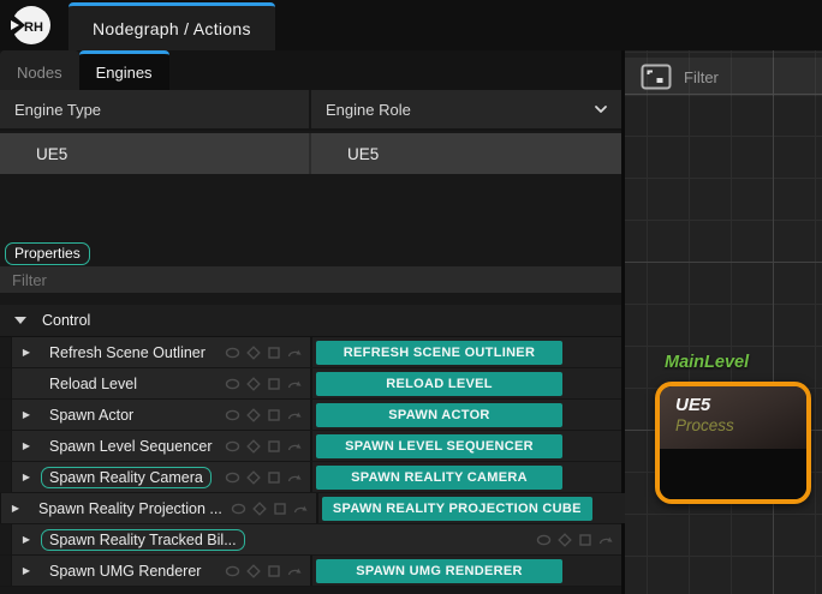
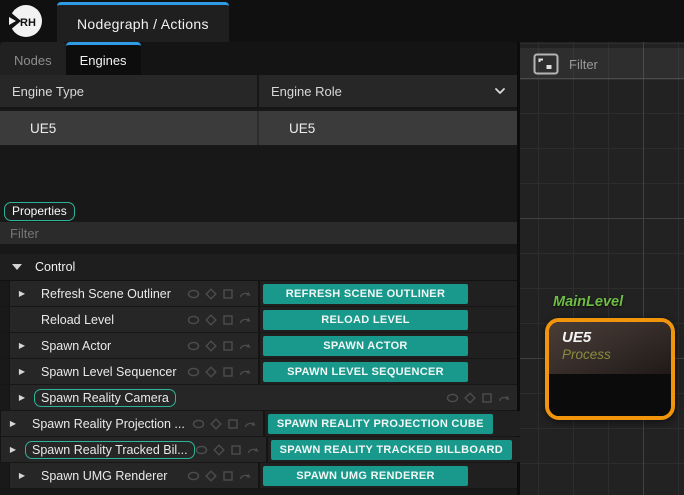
  RH
  Nodegraph / Actions
  Nodes
  Engines
  Engine Type
  Engine Role
  UE5
  UE5
  Properties
  Filter
  Control
  ▶
  Refresh Scene Outliner
  REFRESH SCENE OUTLINER
  Reload Level
  RELOAD LEVEL
  ▶
  Spawn Actor
  SPAWN ACTOR
  ▶
  Spawn Level Sequencer
  SPAWN LEVEL SEQUENCER
  ▶
  Spawn Reality Camera
- SPAWN REALITY CAMERA
  ▶
  Spawn Reality Projection ...
  SPAWN REALITY PROJECTION CUBE
  ▶
  Spawn Reality Tracked Bil...
+ SPAWN REALITY TRACKED BILLBOARD
  ▶
  Spawn UMG Renderer
  SPAWN UMG RENDERER
  Filter
  MainLevel
  UE5
  Process
